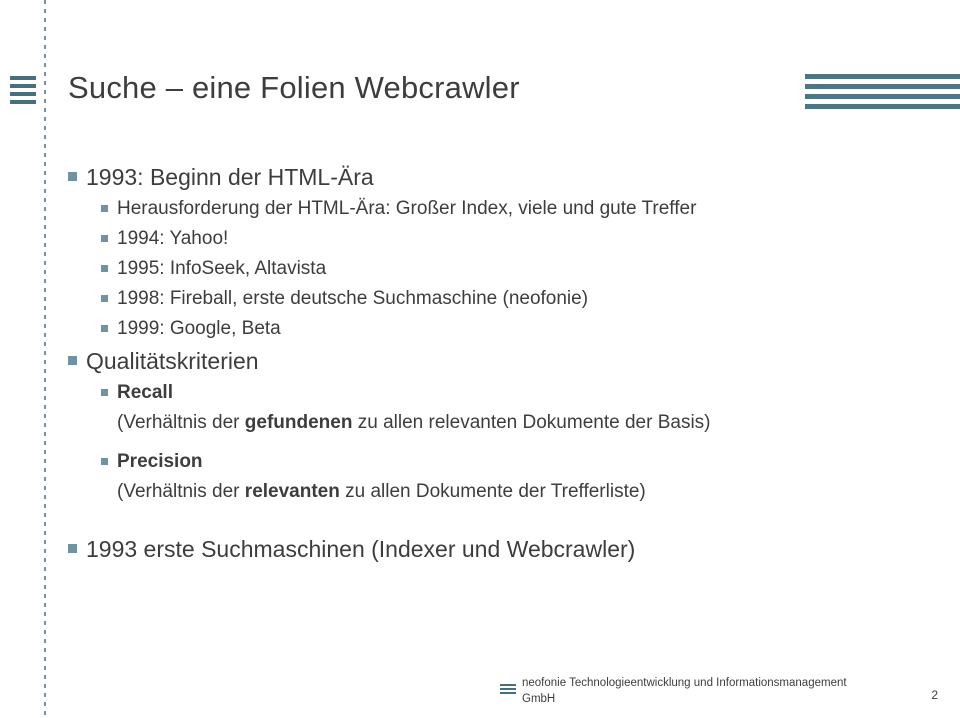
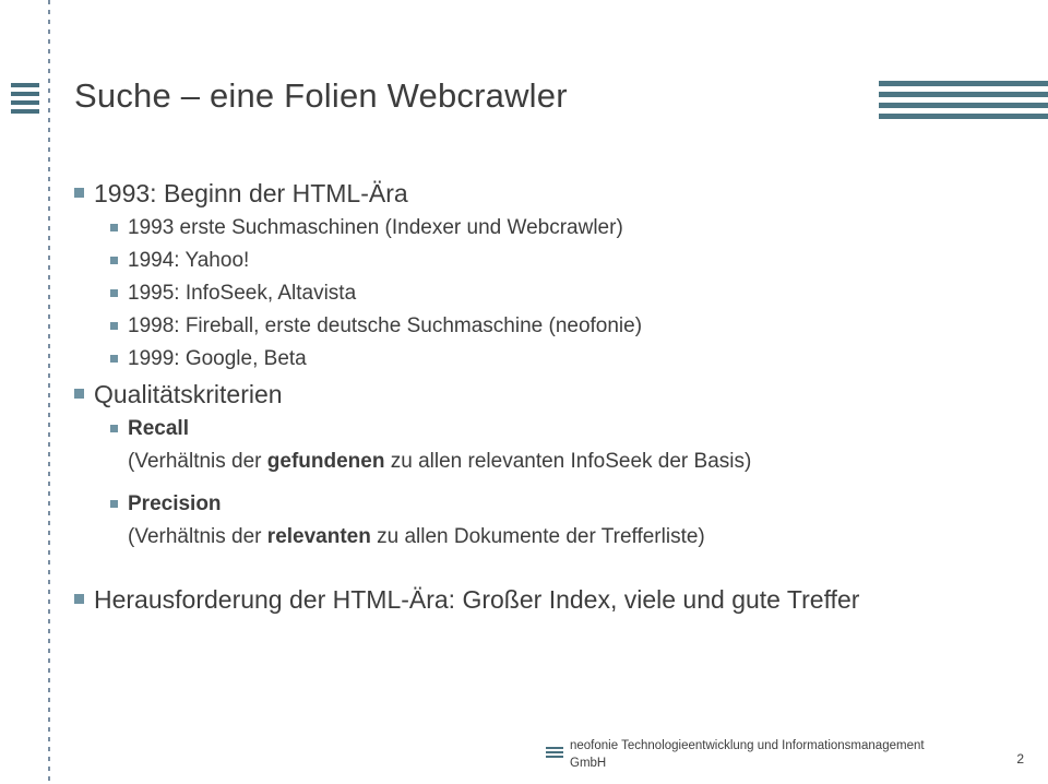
  Suche – eine Folien Webcrawler
  1993: Beginn der HTML-Ära
- Herausforderung der HTML-Ära: Großer Index, viele und gute Treffer
+ 1993 erste Suchmaschinen (Indexer und Webcrawler)
  1994: Yahoo!
  1995: InfoSeek, Altavista
  1998: Fireball, erste deutsche Suchmaschine (neofonie)
  1999: Google, Beta
  Qualitätskriterien
  Recall
- (Verhältnis der gefundenen zu allen relevanten Dokumente der Basis)
+ (Verhältnis der gefundenen zu allen relevanten InfoSeek der Basis)
  Precision
  (Verhältnis der relevanten zu allen Dokumente der Trefferliste)
- 1993 erste Suchmaschinen (Indexer und Webcrawler)
+ Herausforderung der HTML-Ära: Großer Index, viele und gute Treffer
  neofonie Technologieentwicklung und Informationsmanagement
  GmbH
  2
